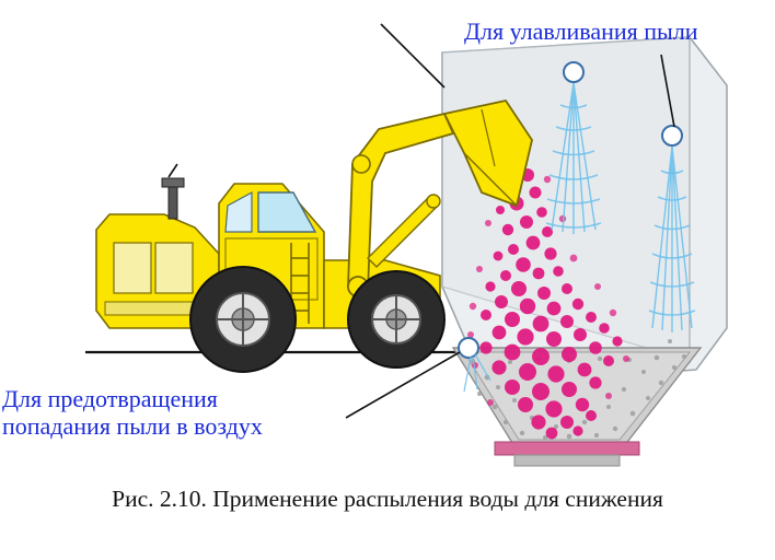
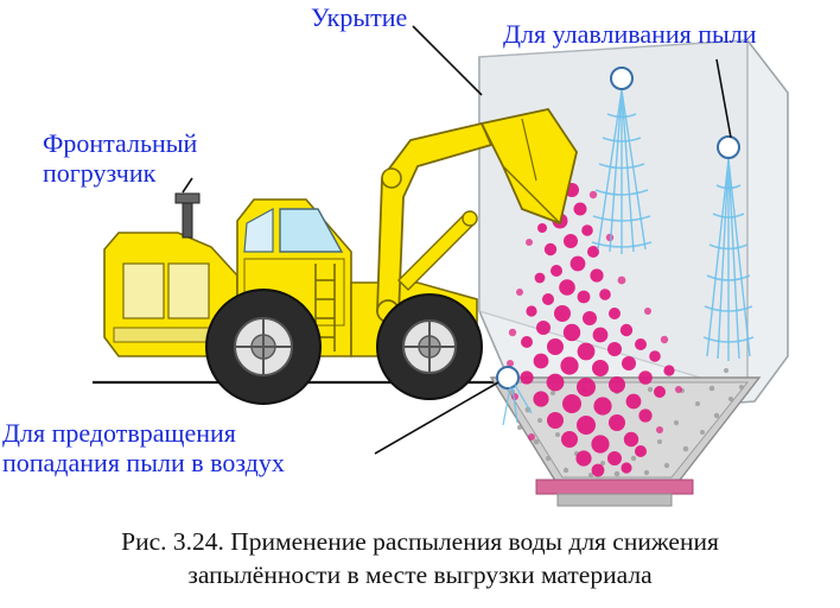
+ Укрытие
  Для улавливания пыли
+ Фронтальный
+ погрузчик
  Для предотвращения
  попадания пыли в воздух
- Рис. 2.10. Применение распыления воды для снижения
+ Рис. 3.24. Применение распыления воды для снижения
+ запылённости в месте выгрузки материала
